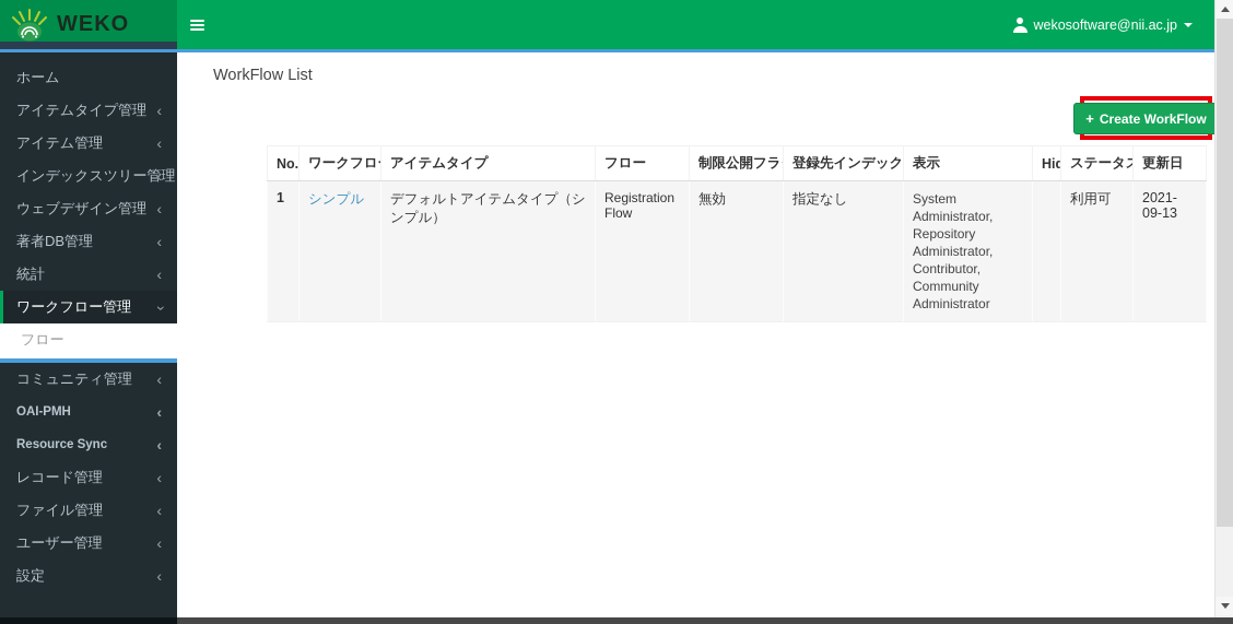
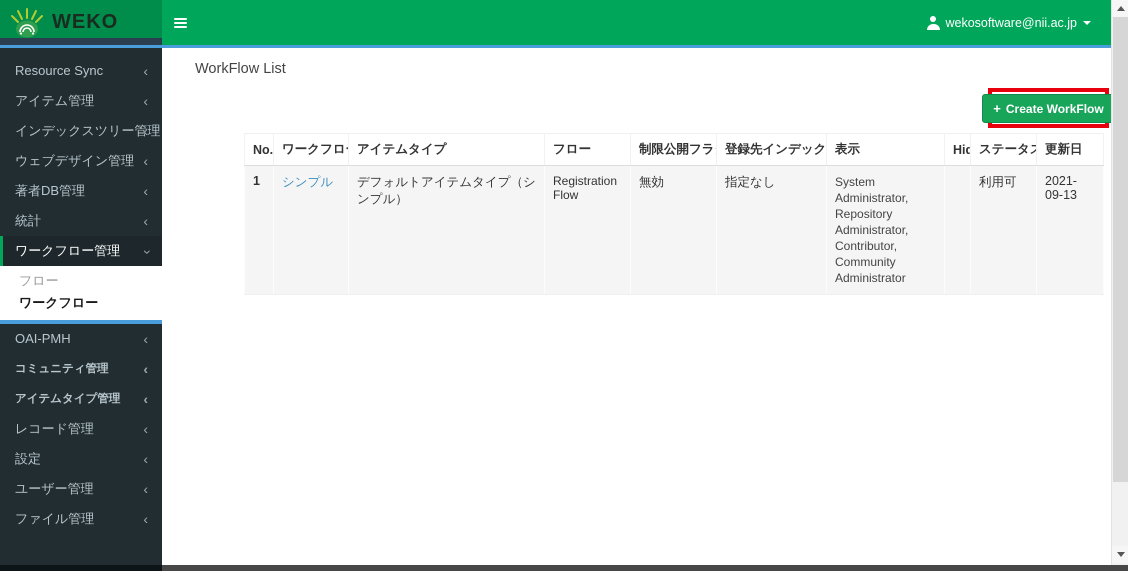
  WEKO
  wekosoftware@nii.ac.jp
- ホーム
- アイテムタイプ管理
+ Resource Sync
  ‹
  アイテム管理
  ‹
  インデックスツリー管理
  ‹
  ウェブデザイン管理
  ‹
  著者DB管理
  ‹
  統計
  ‹
  ワークフロー管理
  フロー
+ ワークフロー
- コミュニティ管理
+ OAI-PMH
  ‹
- OAI-PMH
+ コミュニティ管理
  ‹
- Resource Sync
+ アイテムタイプ管理
  ‹
  レコード管理
  ‹
- ファイル管理
+ 設定
  ‹
  ユーザー管理
  ‹
- 設定
+ ファイル管理
  ‹
  WorkFlow List
  + Create WorkFlow
  No.	ワークフロ	アイテムタイプ	フロー	制限公開フラ	登録先インデック	表示	Hid	ステータ	更新日
  1	シンプル	デフォルトアイテムタイプ（シンプル）	Registration Flow	無効	指定なし	System Administrator,Repository Administrator,Contributor,Community Administrator		利用可	2021-09-13
